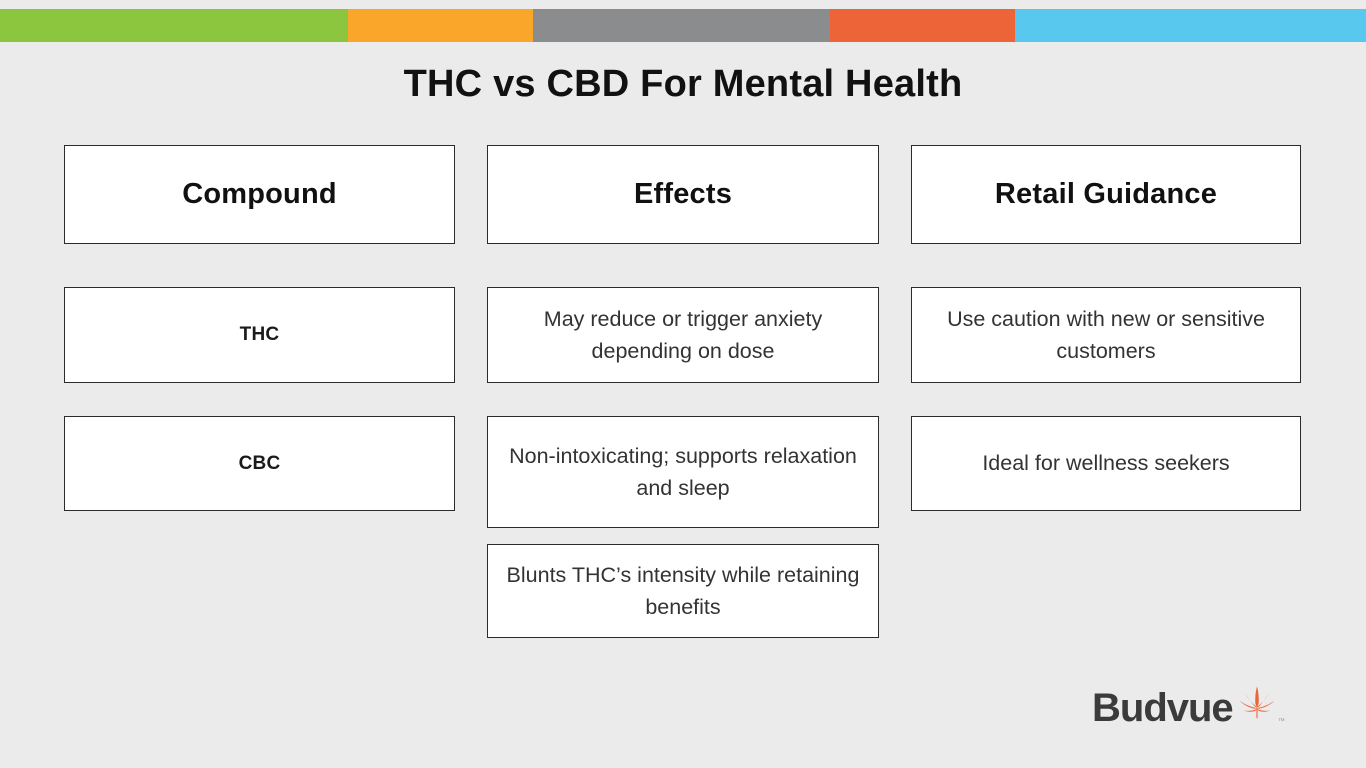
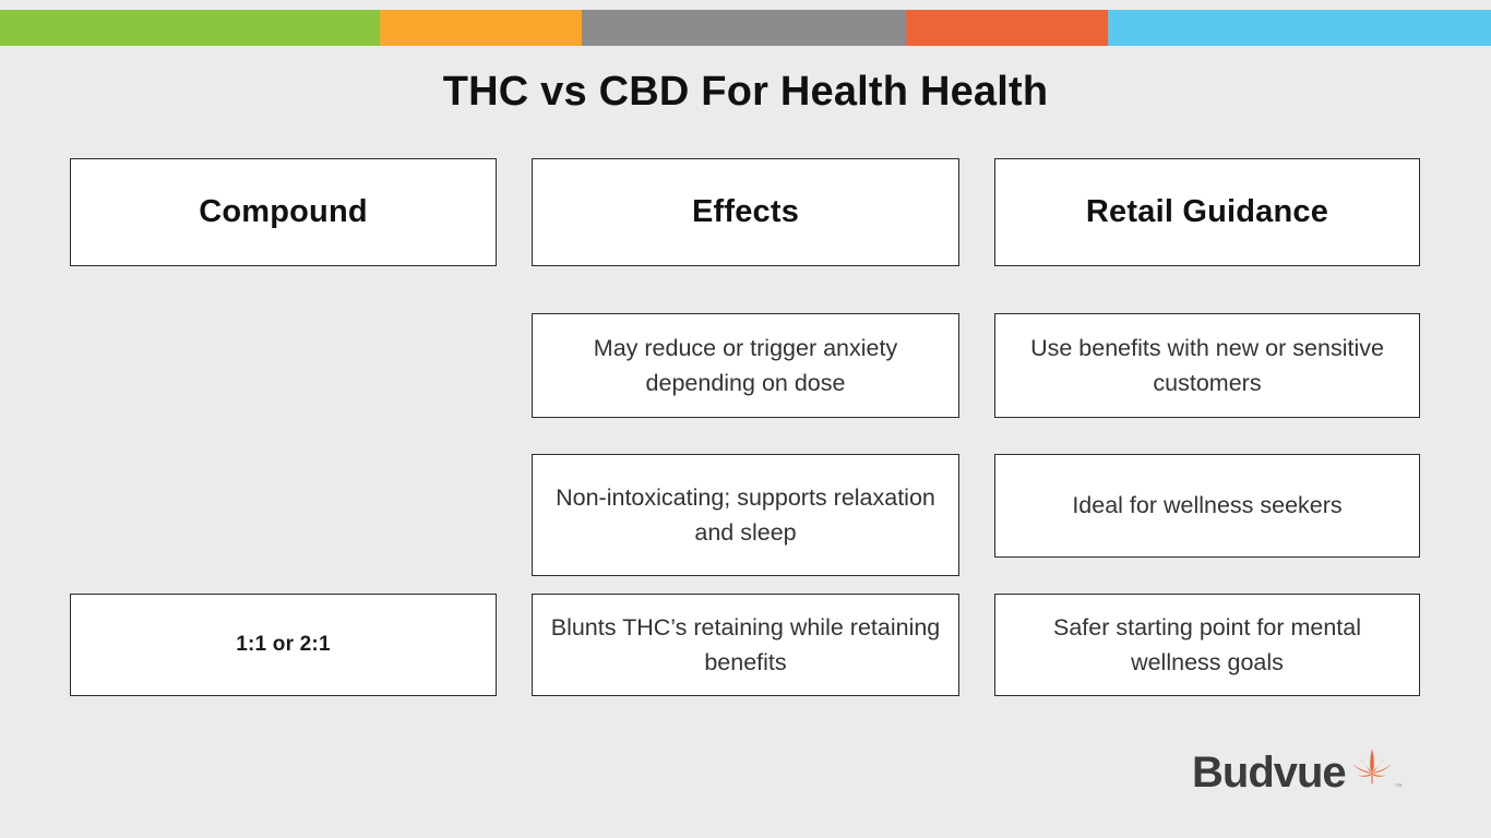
- THC vs CBD For Mental Health
+ THC vs CBD For Health Health
  Compound
  Effects
  Retail Guidance
- THC
  May reduce or trigger anxiety depending on dose
- Use caution with new or sensitive customers
+ Use benefits with new or sensitive customers
- CBC
  Non-intoxicating; supports relaxation and sleep
  Ideal for wellness seekers
+ 1:1 or 2:1
- Blunts THC’s intensity while retaining benefits
+ Blunts THC’s retaining while retaining benefits
+ Safer starting point for mental wellness goals
  Budvue
